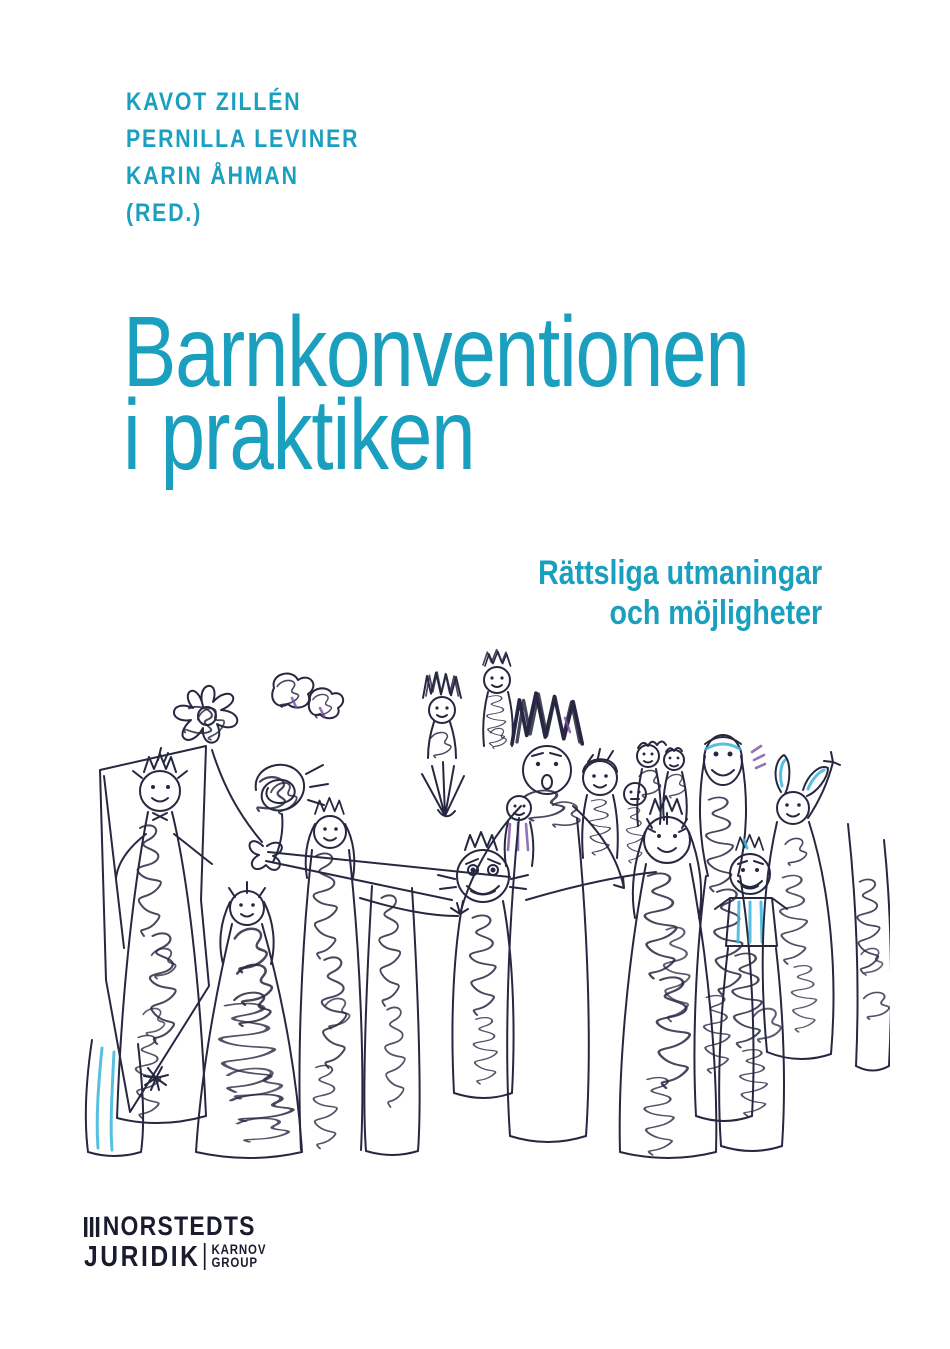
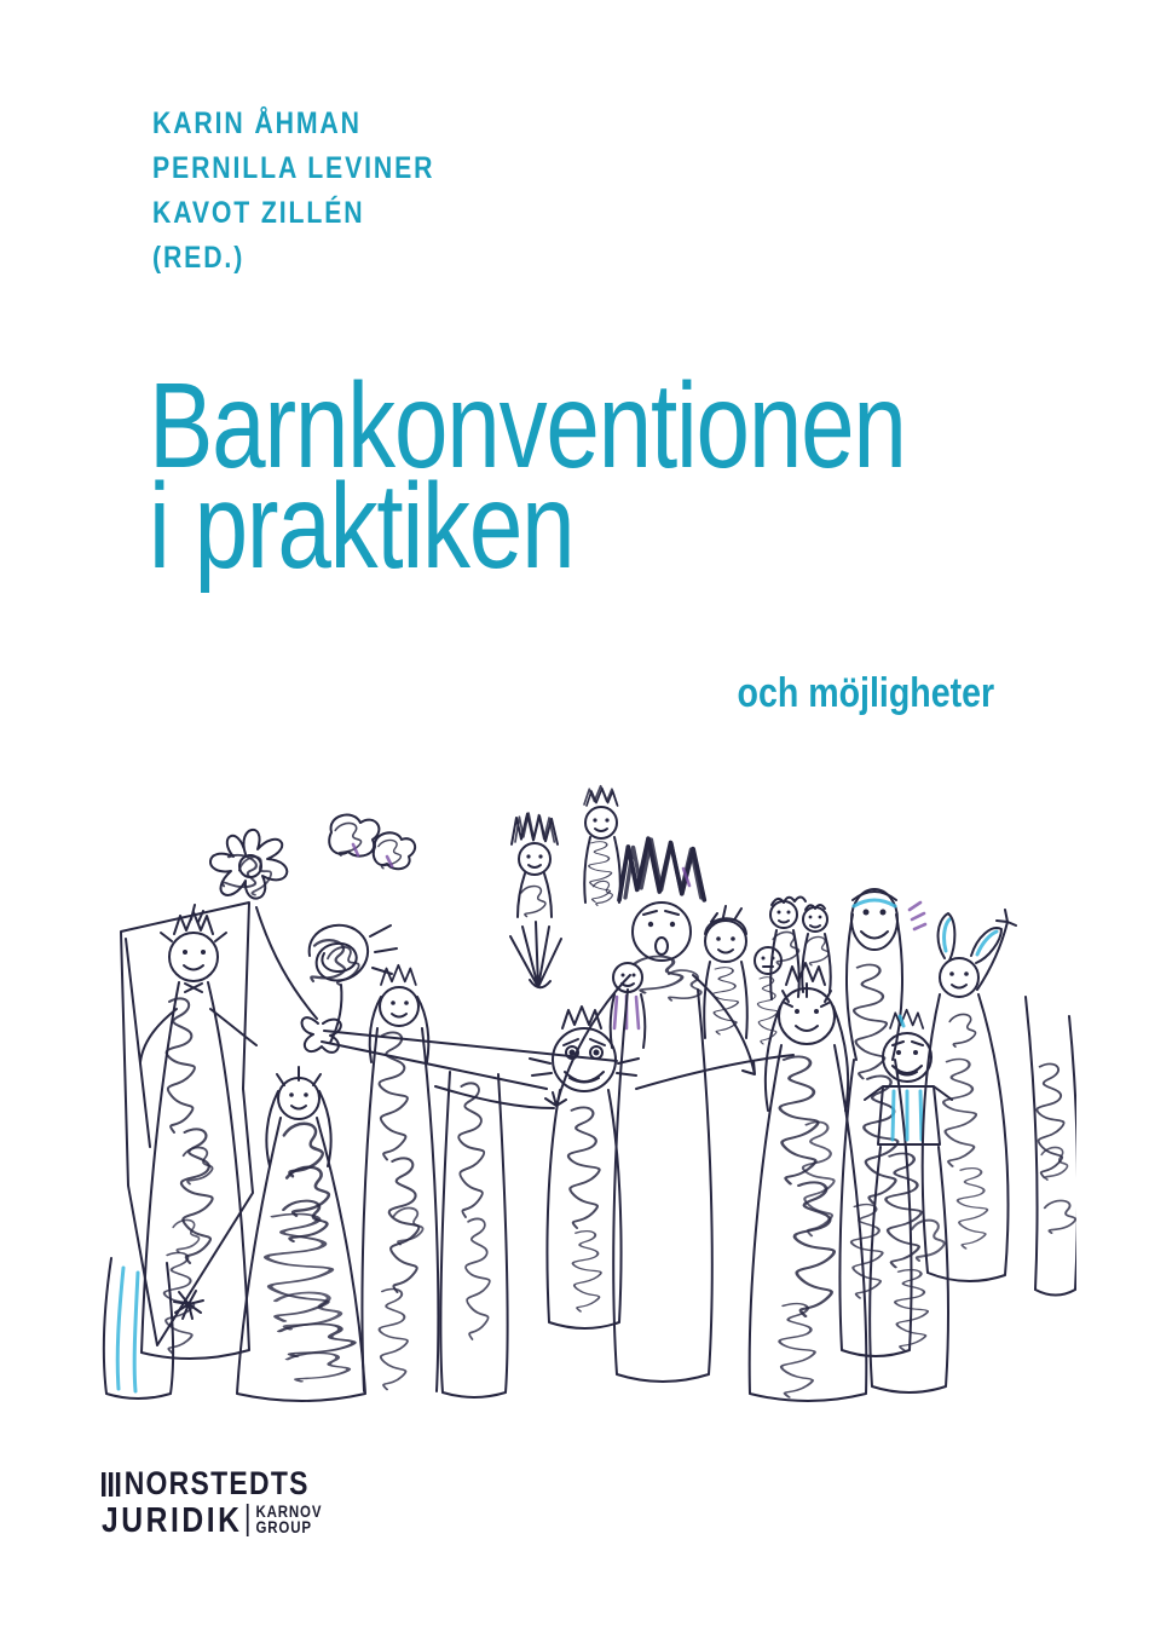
- KAVOT ZILLÉN
+ KARIN ÅHMAN
  PERNILLA LEVINER
- KARIN ÅHMAN
+ KAVOT ZILLÉN
  (RED.)
  Barnkonventionen
  i praktiken
- Rättsliga utmaningar
  och möjligheter
  NORSTEDTS
  JURIDIK
  KARNOV
  GROUP
